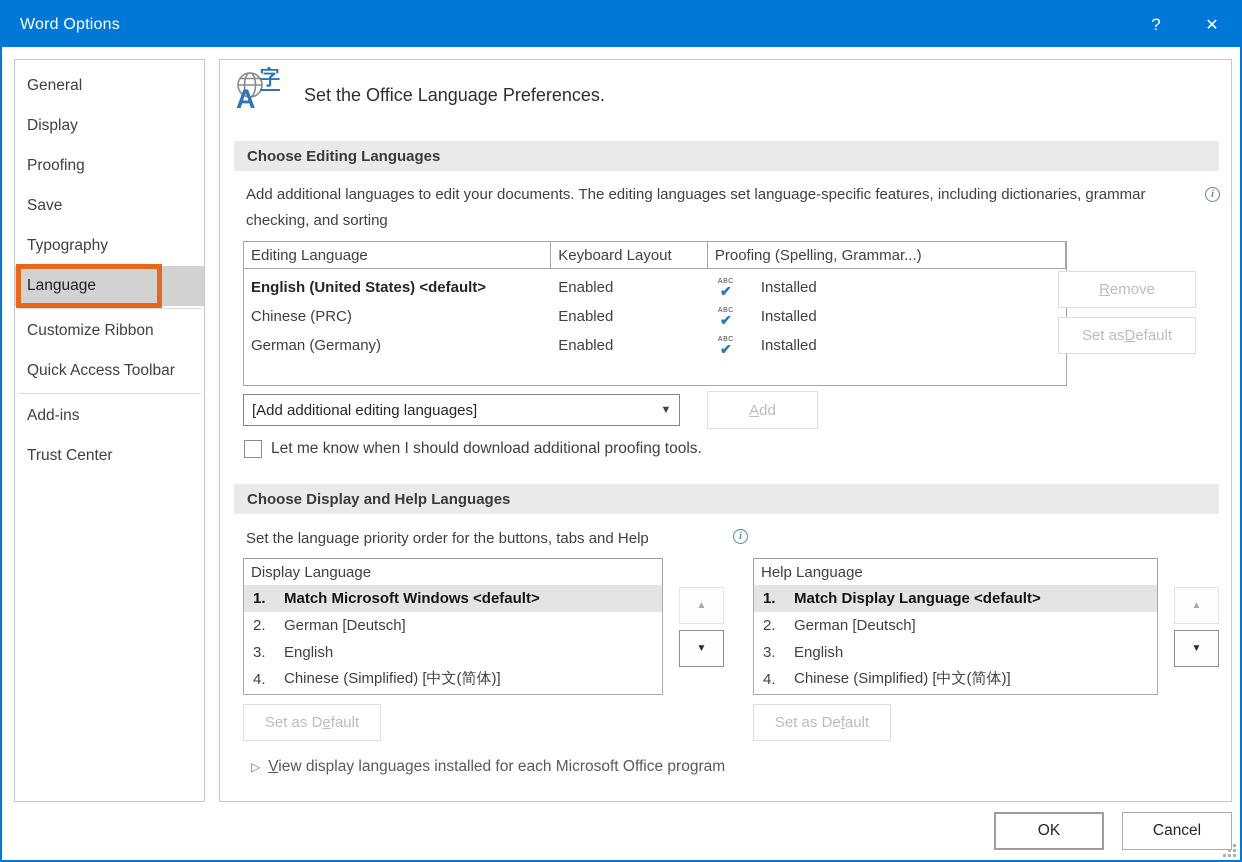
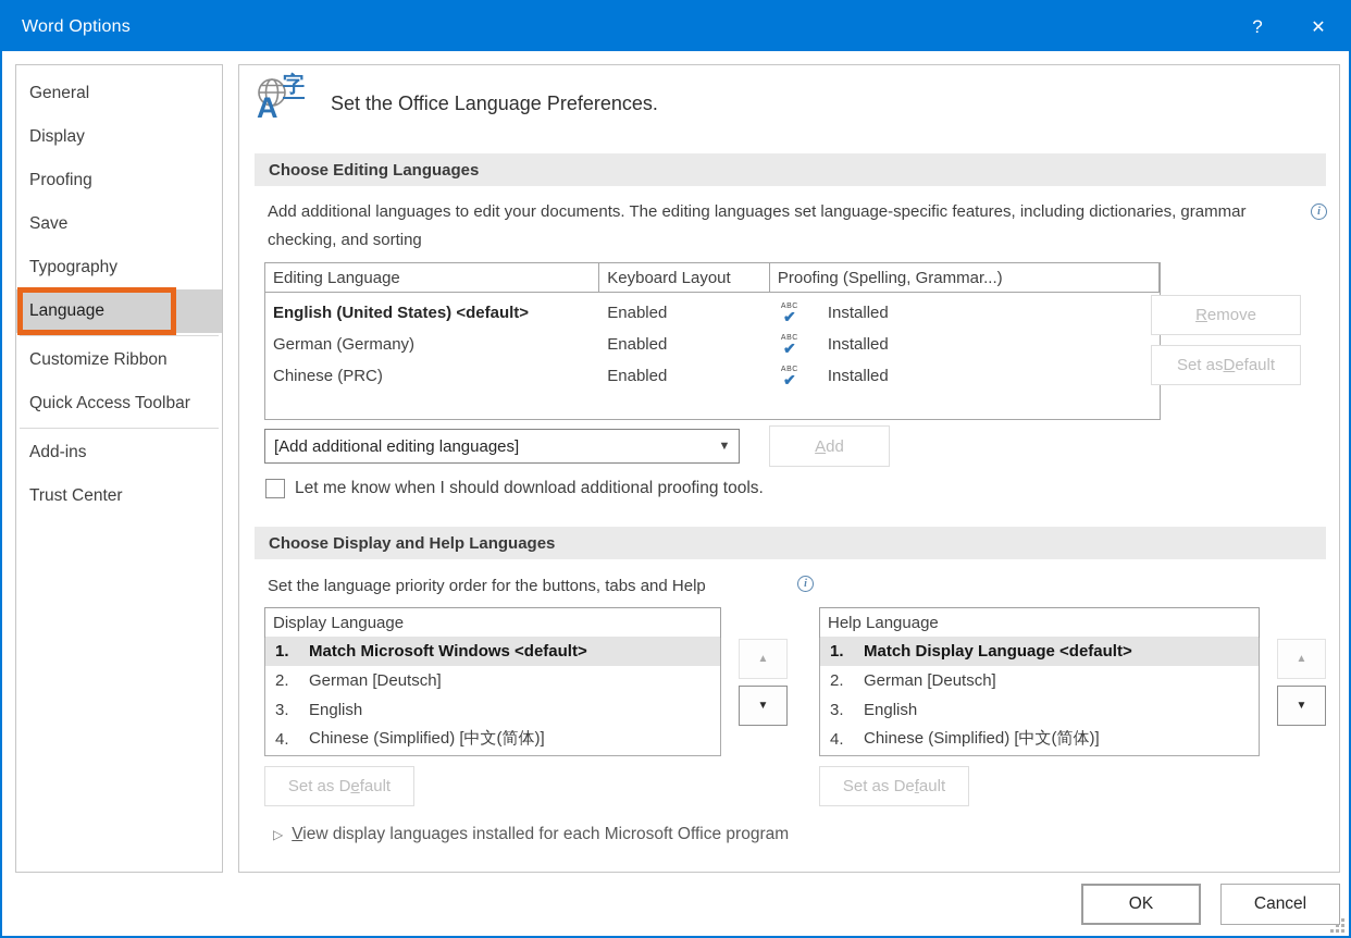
  Word Options
  ?
  ✕
  General
  Display
  Proofing
  Save
  Typography
  Language
  Customize Ribbon
  Quick Access Toolbar
  Add-ins
  Trust Center
  A
  字
  Set the Office Language Preferences.
  Choose Editing Languages
  Add additional languages to edit your documents. The editing languages set language-specific features, including dictionaries, grammar checking, and sorting
  i
  Editing Language
  Keyboard Layout
  Proofing (Spelling, Grammar...)
  English (United States) <default>
  Enabled
  ✔
  Installed
- Chinese (PRC)
+ German (Germany)
  Enabled
  ✔
  Installed
- German (Germany)
+ Chinese (PRC)
  Enabled
  ✔
  Installed
  R
  emove
  Set as
  D
  efault
  [Add additional editing languages]
  ▼
  A
  dd
  Let me know when I should download additional proofing tools.
  Choose Display and Help Languages
  Set the language priority order for the buttons, tabs and Help
  i
  Display Language
  1.
  Match Microsoft Windows <default>
  2.
  German [Deutsch]
  3.
  English
  4.
  Chinese (Simplified) [中文(简体)]
  ▲
  ▼
  Help Language
  1.
  Match Display Language <default>
  2.
  German [Deutsch]
  3.
  English
  4.
  Chinese (Simplified) [中文(简体)]
  ▲
  ▼
  Set as D
  e
  fault
  Set as De
  f
  ault
  ▷
  View display languages installed for each Microsoft Office program
  OK
  Cancel
